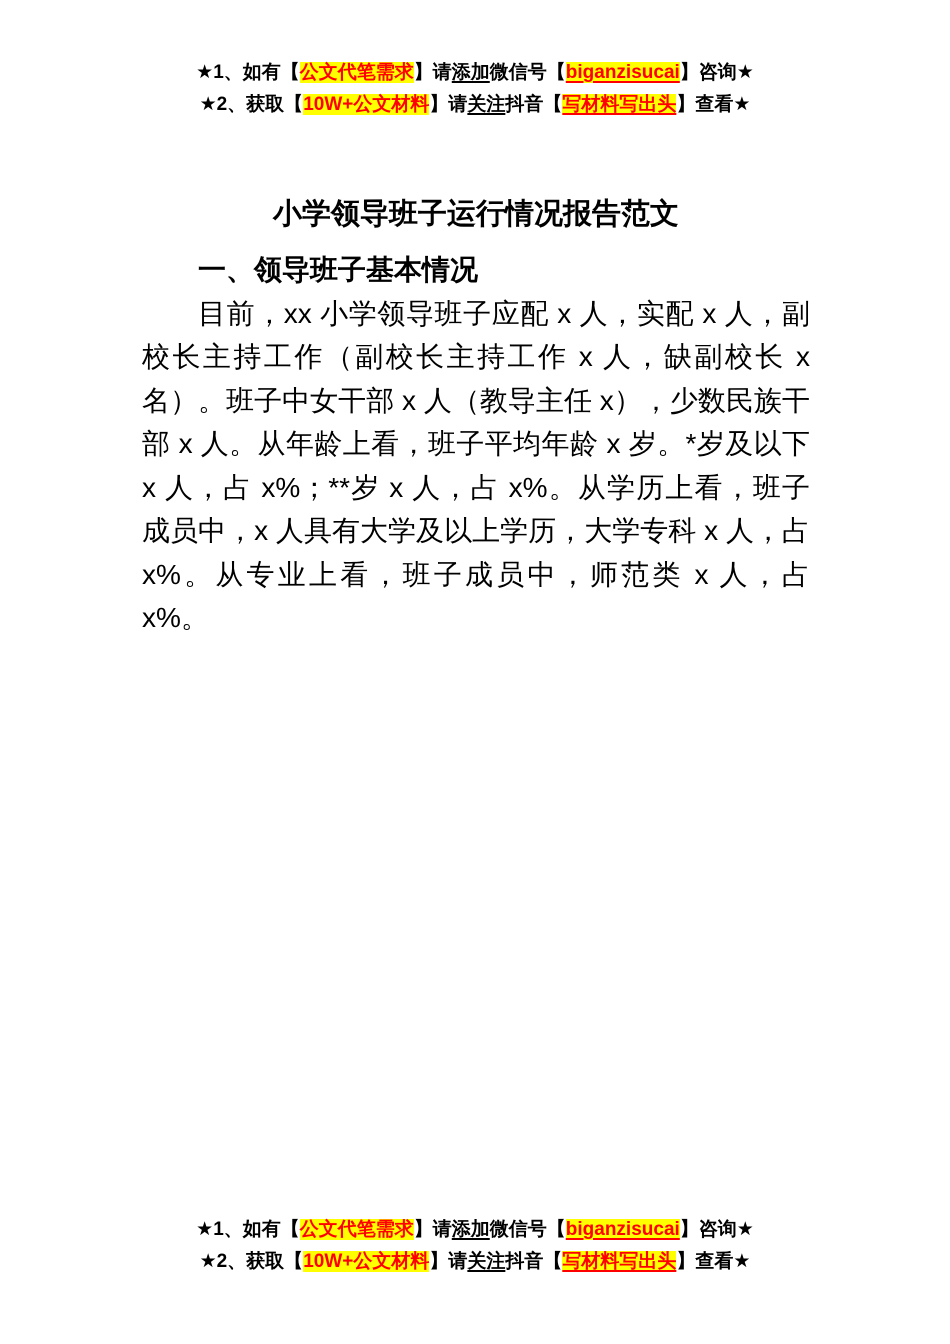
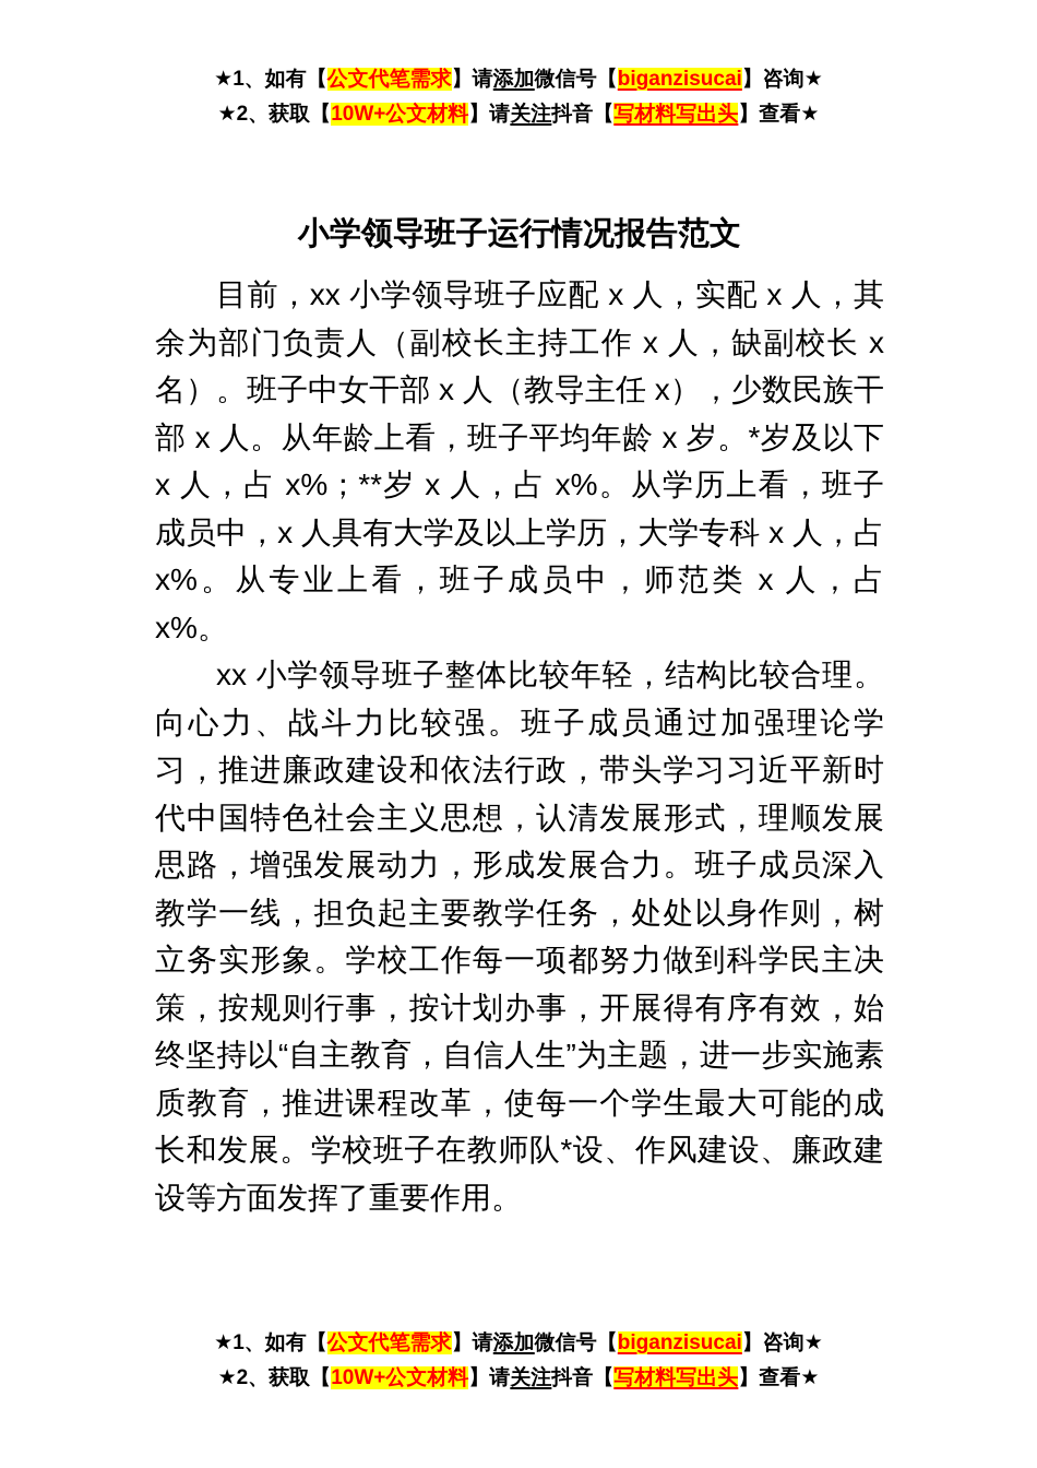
  ★1、如有【公文代笔需求】请添加微信号【biganzisucai】咨询★
  ★2、获取【10W+公文材料】请关注抖音【写材料写出头】查看★
  小学领导班子运行情况报告范文
- 一、领导班子基本情况
- 目前，xx 小学领导班子应配 x 人，实配 x 人，副校长主持工作（副校长主持工作 x 人，缺副校长 x 名）。班子中女干部 x 人（教导主任 x），少数民族干部 x 人。从年龄上看，班子平均年龄 x 岁。*岁及以下 x 人，占 x%；**岁 x 人，占 x%。从学历上看，班子成员中，x 人具有大学及以上学历，大学专科 x 人，占 x%。从专业上看，班子成员中，师范类 x 人，占 x%。
+ 目前，xx 小学领导班子应配 x 人，实配 x 人，其余为部门负责人（副校长主持工作 x 人，缺副校长 x 名）。班子中女干部 x 人（教导主任 x），少数民族干部 x 人。从年龄上看，班子平均年龄 x 岁。*岁及以下 x 人，占 x%；**岁 x 人，占 x%。从学历上看，班子成员中，x 人具有大学及以上学历，大学专科 x 人，占 x%。从专业上看，班子成员中，师范类 x 人，占 x%。
+ xx 小学领导班子整体比较年轻，结构比较合理。向心力、战斗力比较强。班子成员通过加强理论学习，推进廉政建设和依法行政，带头学习习近平新时代中国特色社会主义思想，认清发展形式，理顺发展思路，增强发展动力，形成发展合力。班子成员深入教学一线，担负起主要教学任务，处处以身作则，树立务实形象。学校工作每一项都努力做到科学民主决策，按规则行事，按计划办事，开展得有序有效，始终坚持以“自主教育，自信人生”为主题，进一步实施素质教育，推进课程改革，使每一个学生最大可能的成长和发展。学校班子在教师队*设、作风建设、廉政建设等方面发挥了重要作用。
  ★1、如有【公文代笔需求】请添加微信号【biganzisucai】咨询★
  ★2、获取【10W+公文材料】请关注抖音【写材料写出头】查看★
